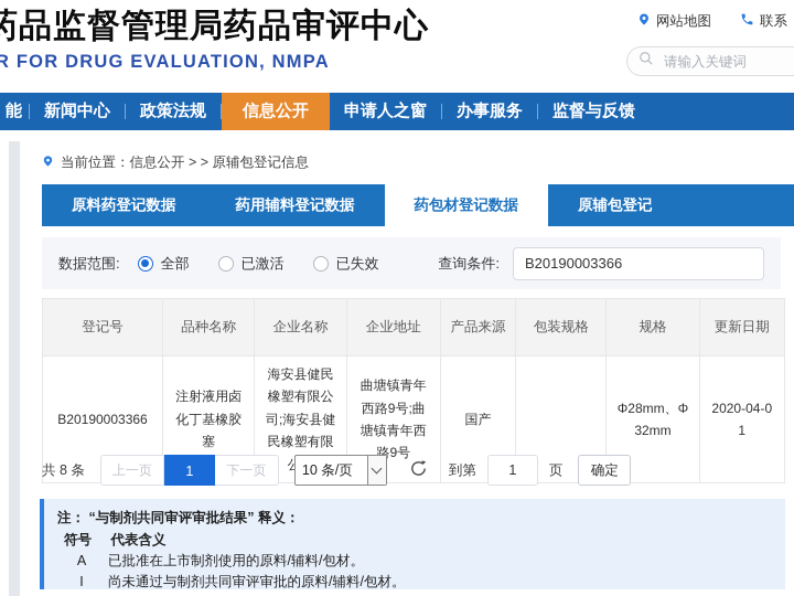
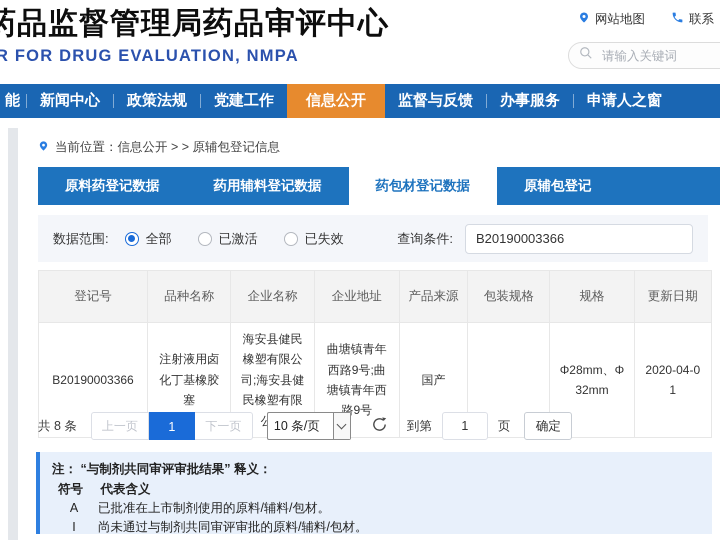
  药品监督管理局药品审评中心
  R FOR DRUG EVALUATION, NMPA
  网站地图
  联系
  请输入关键词
  能
  新闻中心
  政策法规
+ 党建工作
  信息公开
- 申请人之窗
+ 监督与反馈
  办事服务
- 监督与反馈
+ 申请人之窗
  当前位置：信息公开 > > 原辅包登记信息
  原料药登记数据
  药用辅料登记数据
  药包材登记数据
  原辅包登记
  数据范围:
  全部
  已激活
  已失效
  查询条件:
  B20190003366
  登记号	品种名称	企业名称	企业地址	产品来源	包装规格	规格	更新日期
  B20190003366	注射液用卤化丁基橡胶塞	海安县健民橡塑有限公司;海安县健民橡塑有限	曲塘镇青年西路9号;曲塘镇青年西路9号	国产		Φ28mm、Φ32mm	2020-04-01
  共 8 条
  上一页
  1
  下一页
  10 条/页
  到第
  1
  页
  确定
  注： “与制剂共同审评审批结果” 释义：
  符号 代表含义
  A
  已批准在上市制剂使用的原料/辅料/包材。
  I
  尚未通过与制剂共同审评审批的原料/辅料/包材。
